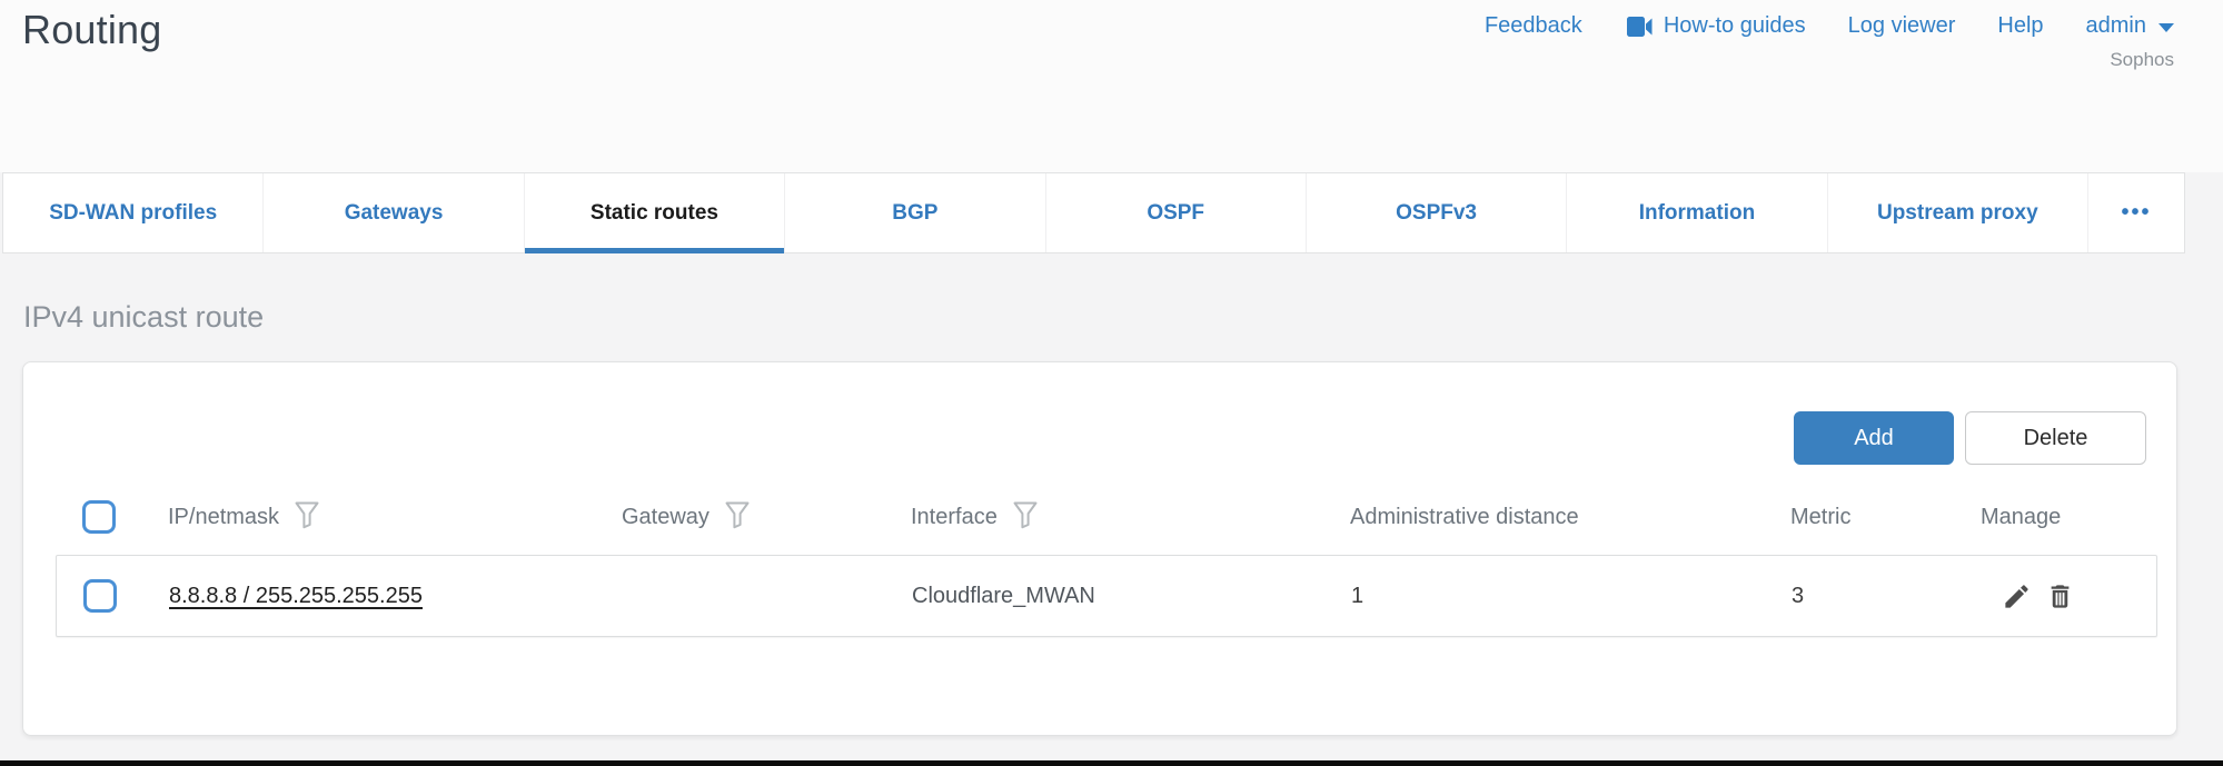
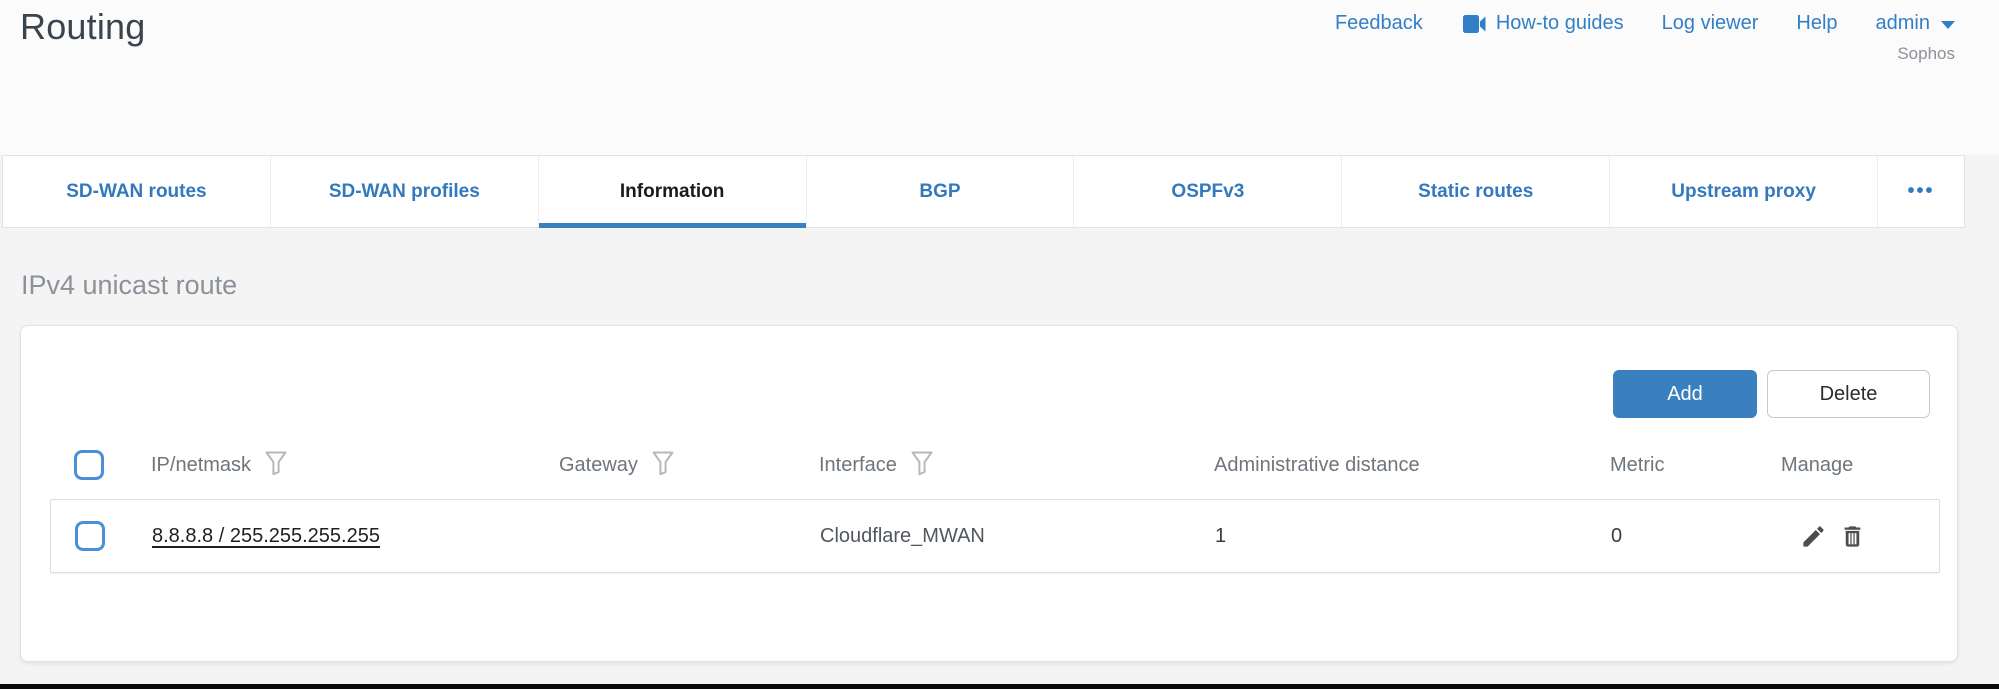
  Routing
  Feedback
  How-to guides
  Log viewer
  Help
  admin
  Sophos
+ SD-WAN routes
  SD-WAN profiles
- Gateways
- Static routes
+ Information
  BGP
- OSPF
  OSPFv3
- Information
+ Static routes
  Upstream proxy
  •••
  IPv4 unicast route
  Add
  Delete
  IP/netmask
  Gateway
  Interface
  Administrative distance
  Metric
  Manage
  8.8.8.8 / 255.255.255.255
  Cloudflare_MWAN
  1
- 3
+ 0
